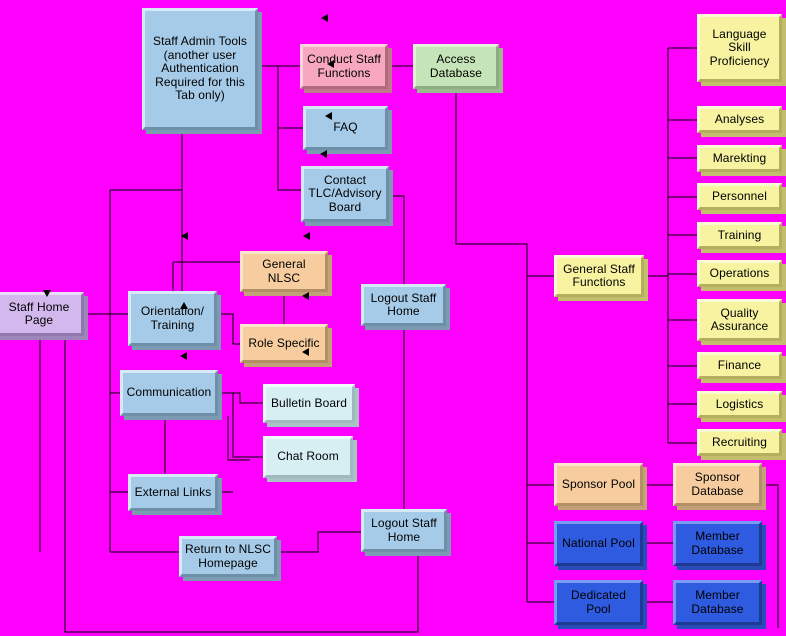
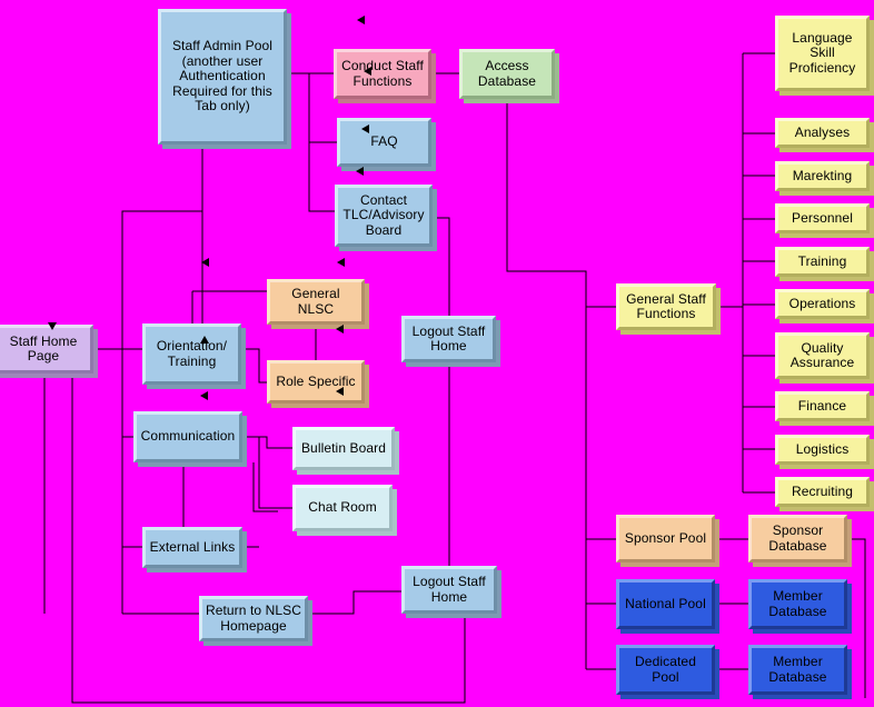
- Staff Admin Tools (another user Authentication Required for this Tab only)
+ Staff Admin Pool (another user Authentication Required for this Tab only)
  Conduct Staff Functions
  Access Database
  FAQ
  Contact TLC/Advisory Board
  Staff Home Page
  Orientation/ Training
  General NLSC
  Role Specific
  Communication
  Bulletin Board
  Chat Room
  External Links
  Return to NLSC Homepage
  Logout Staff Home
  Logout Staff Home
  General Staff Functions
  Language Skill Proficiency
  Analyses
  Marekting
  Personnel
  Training
  Operations
  Quality Assurance
  Finance
  Logistics
  Recruiting
  Sponsor Pool
  Sponsor Database
  National Pool
  Member Database
  Dedicated Pool
  Member Database
